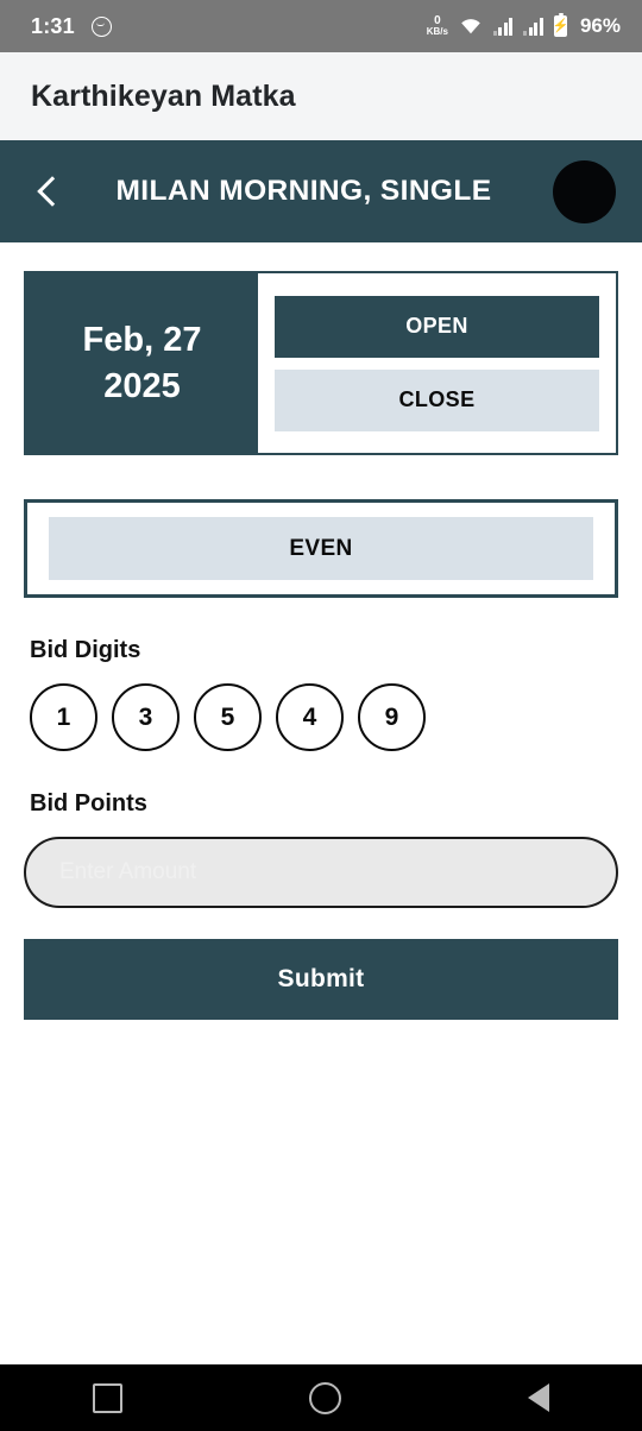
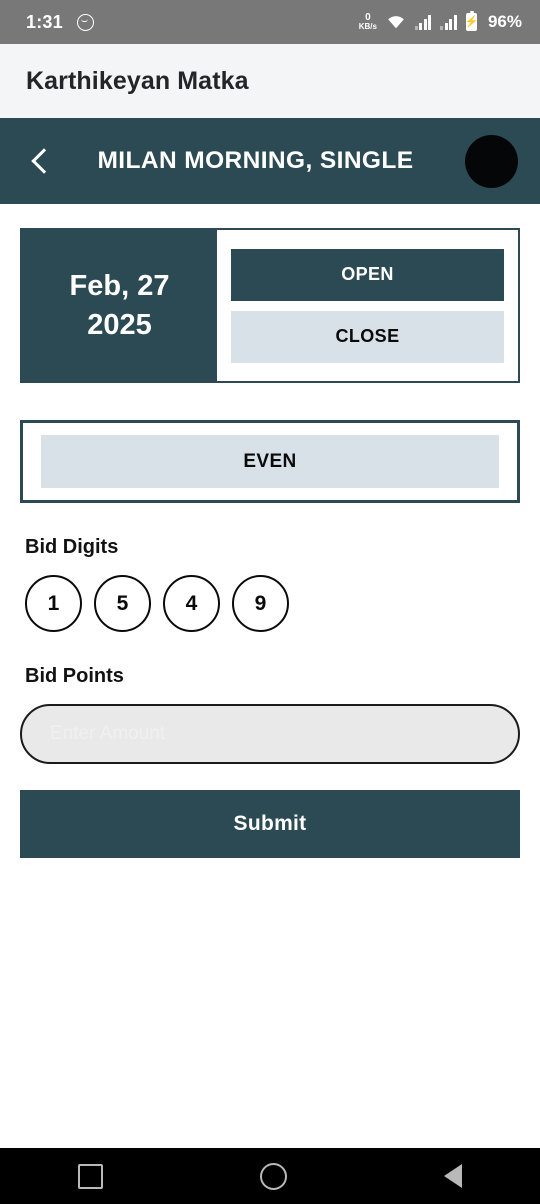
  1:31
  0
  KB/s
  ⚡
  96%
  Karthikeyan Matka
  MILAN MORNING, SINGLE
  Feb, 27
  2025
  OPEN
  CLOSE
  EVEN
  Bid Digits
  1
- 3
  5
  4
  9
  Bid Points
